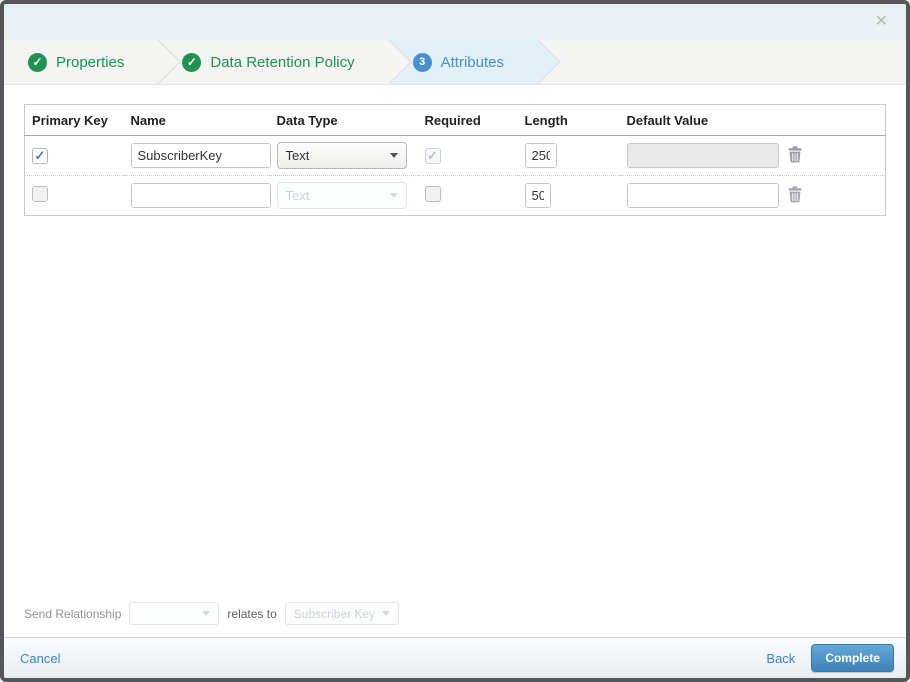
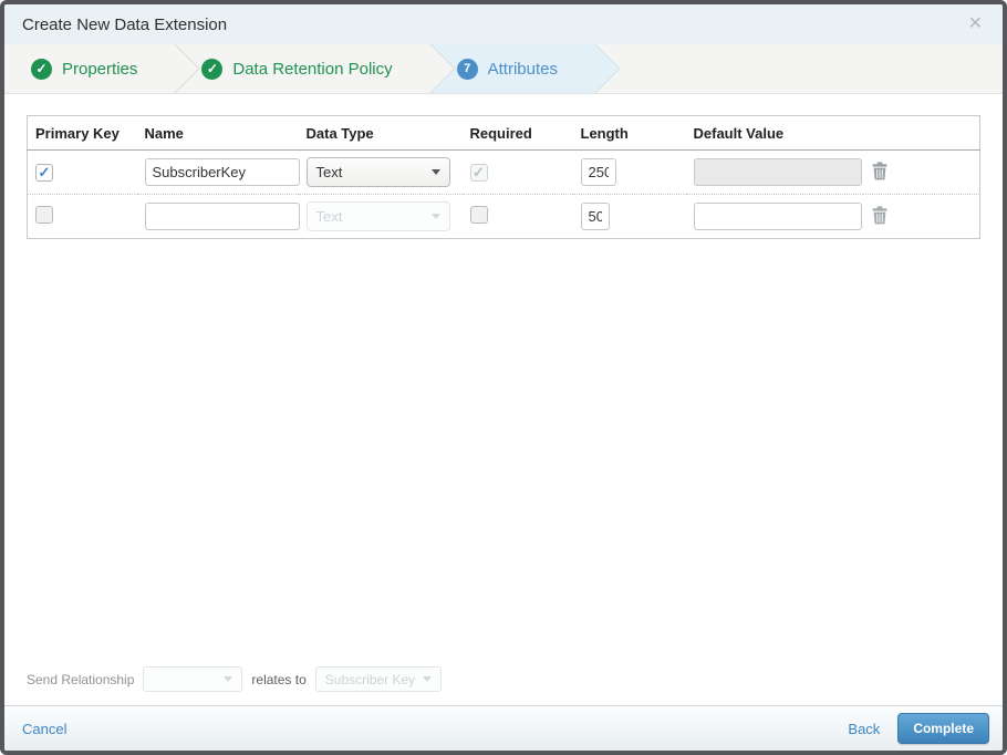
+ Create New Data Extension
  ✕
  ✓
  Properties
  ✓
  Data Retention Policy
- 3
+ 7
  Attributes
  Primary Key	Name	Data Type	Required	Length	Default Value
  	SubscriberKey	Text		25
  		Text		50
  Send Relationship
  relates to
  Subscriber Key
  Cancel
  Back
  Complete
